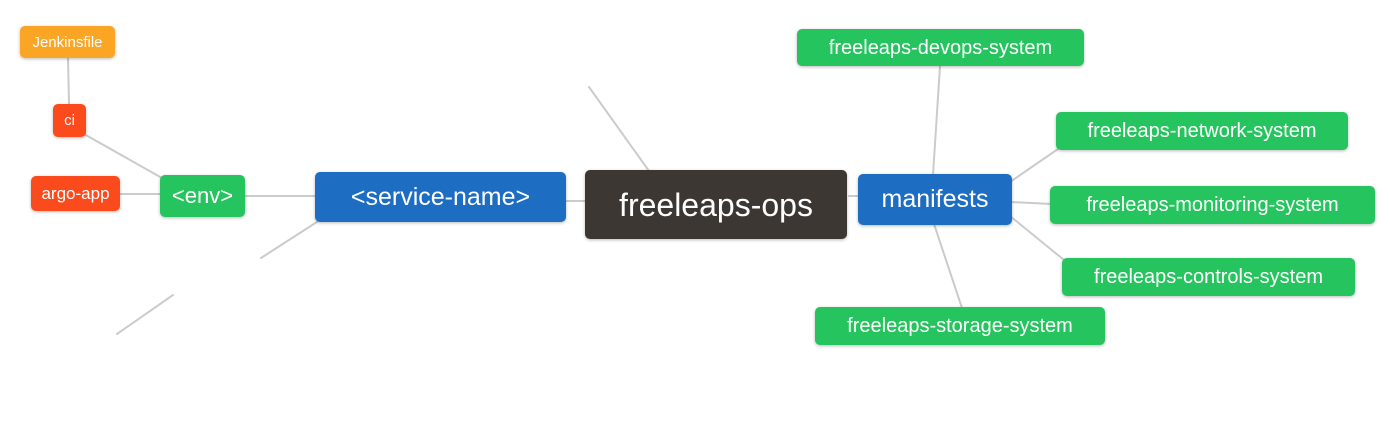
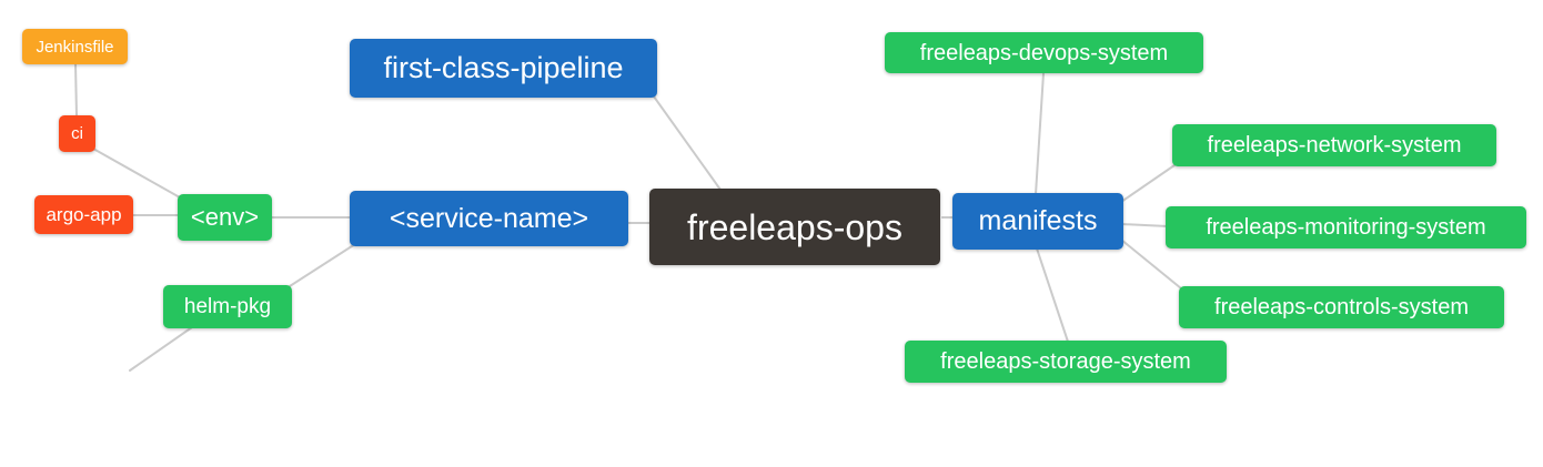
  Jenkinsfile
  ci
  argo-app
  <env>
+ helm-pkg
+ first-class-pipeline
  <service-name>
  freeleaps-ops
  manifests
  freeleaps-devops-system
  freeleaps-network-system
  freeleaps-monitoring-system
  freeleaps-controls-system
  freeleaps-storage-system
